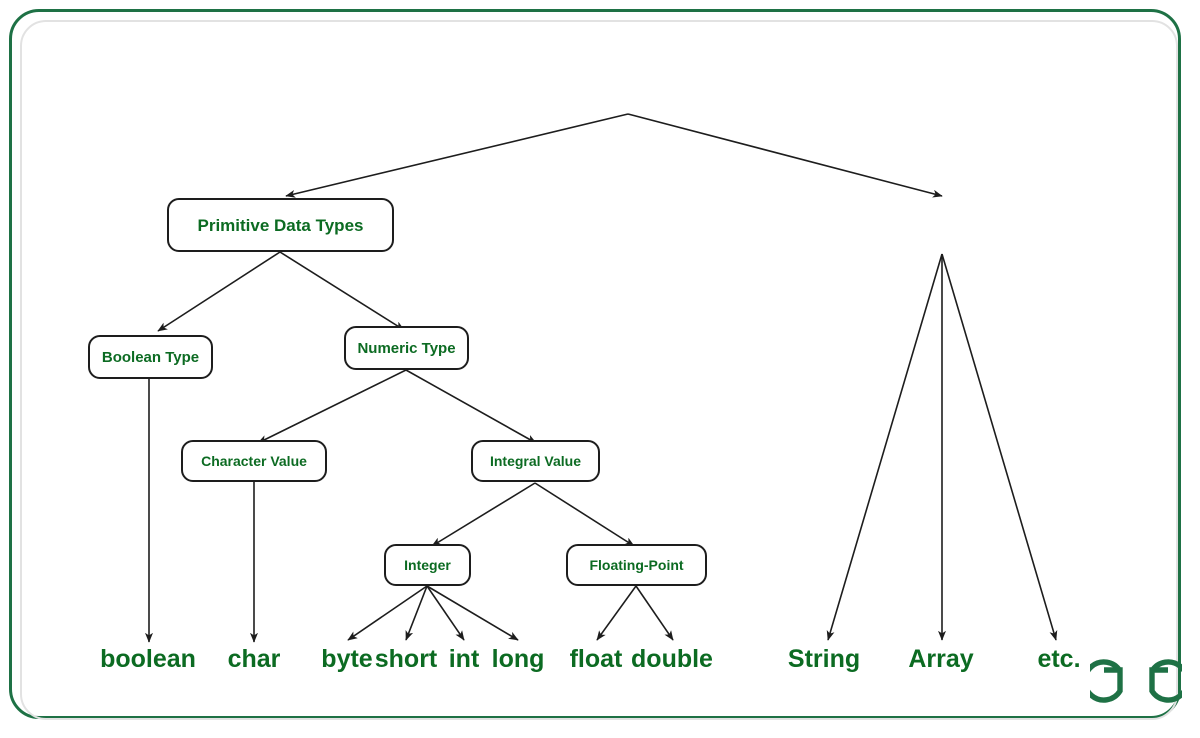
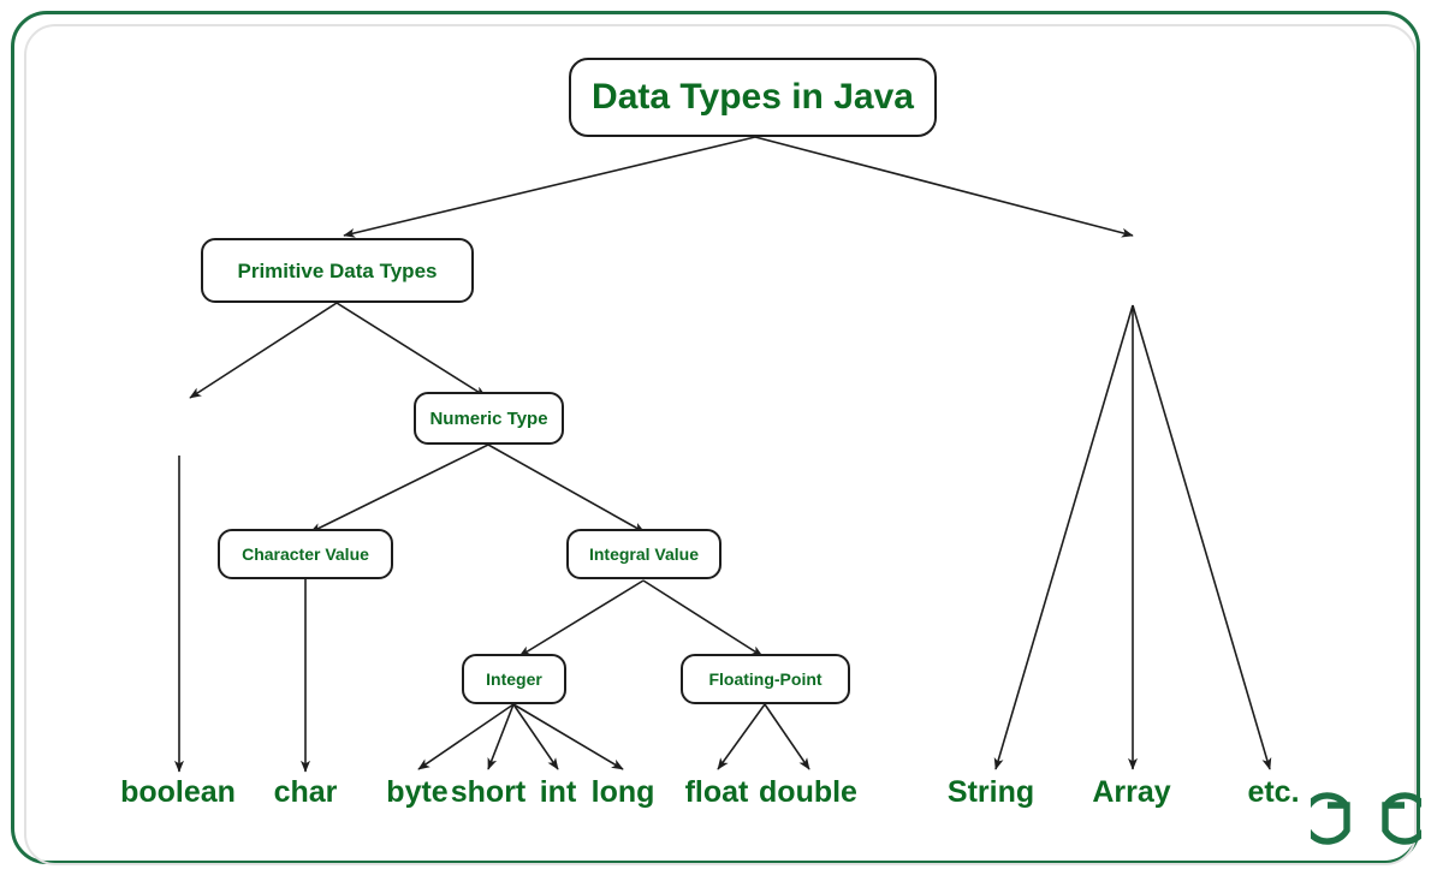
+ Data Types in Java
  Primitive Data Types
- Boolean Type
  Numeric Type
  Character Value
  Integral Value
  Integer
  Floating-Point
  boolean
  char
  byte
  short
  int
  long
  float
  double
  String
  Array
  etc.
